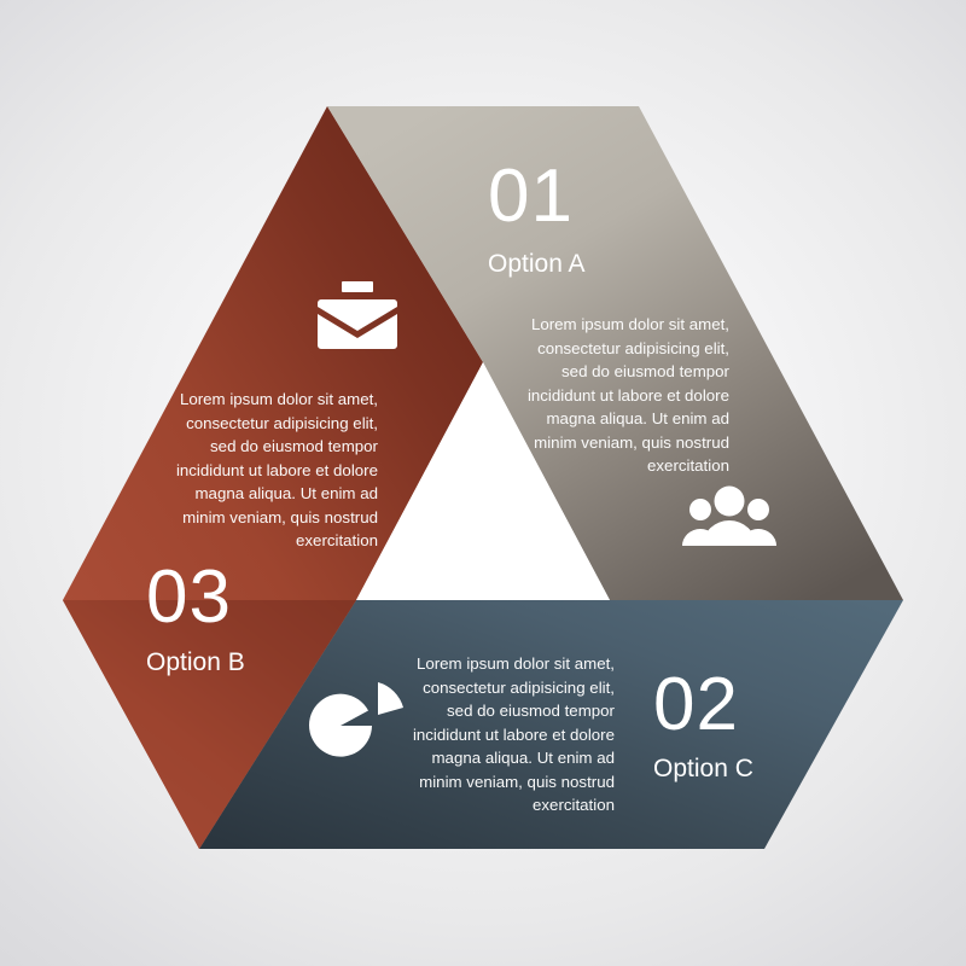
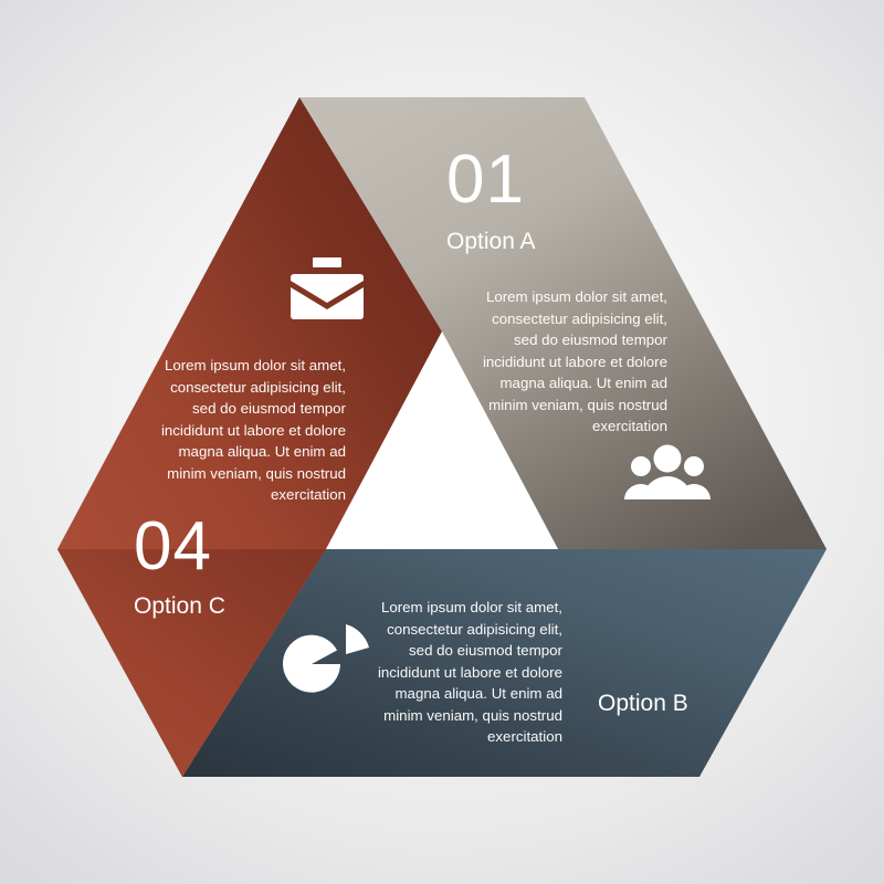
  01
  Option A
  Lorem ipsum dolor sit amet, consectetur adipisicing elit, sed do eiusmod tempor incididunt ut labore et dolore magna aliqua. Ut enim ad minim veniam, quis nostrud exercitation
- 02
- Option C
+ Option B
  Lorem ipsum dolor sit amet, consectetur adipisicing elit, sed do eiusmod tempor incididunt ut labore et dolore magna aliqua. Ut enim ad minim veniam, quis nostrud exercitation
- 03
+ 04
- Option B
+ Option C
  Lorem ipsum dolor sit amet, consectetur adipisicing elit, sed do eiusmod tempor incididunt ut labore et dolore magna aliqua. Ut enim ad minim veniam, quis nostrud exercitation
